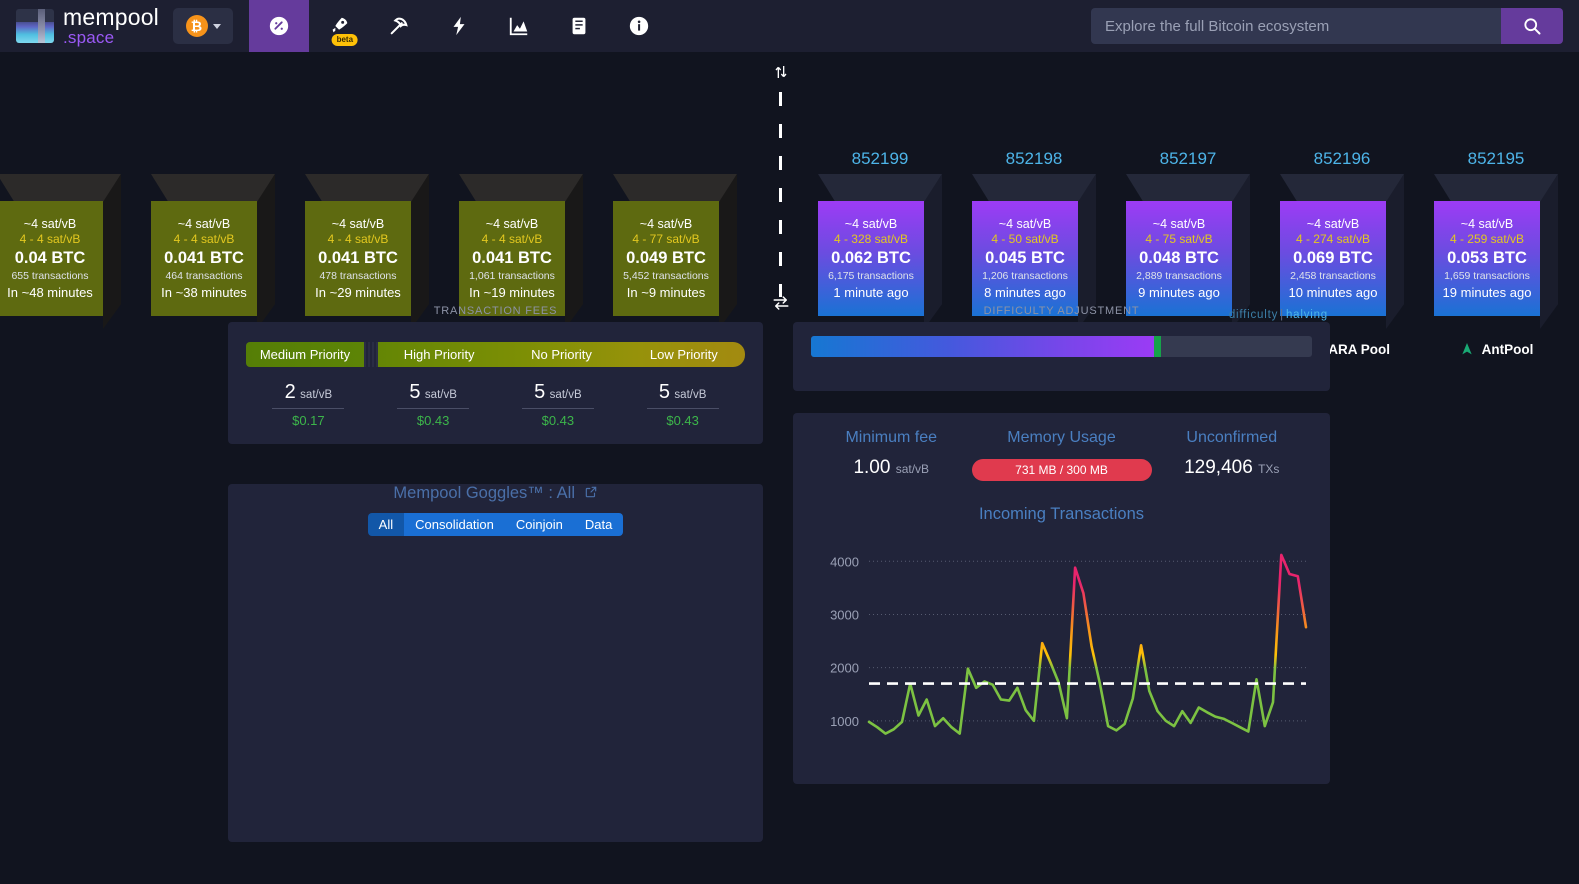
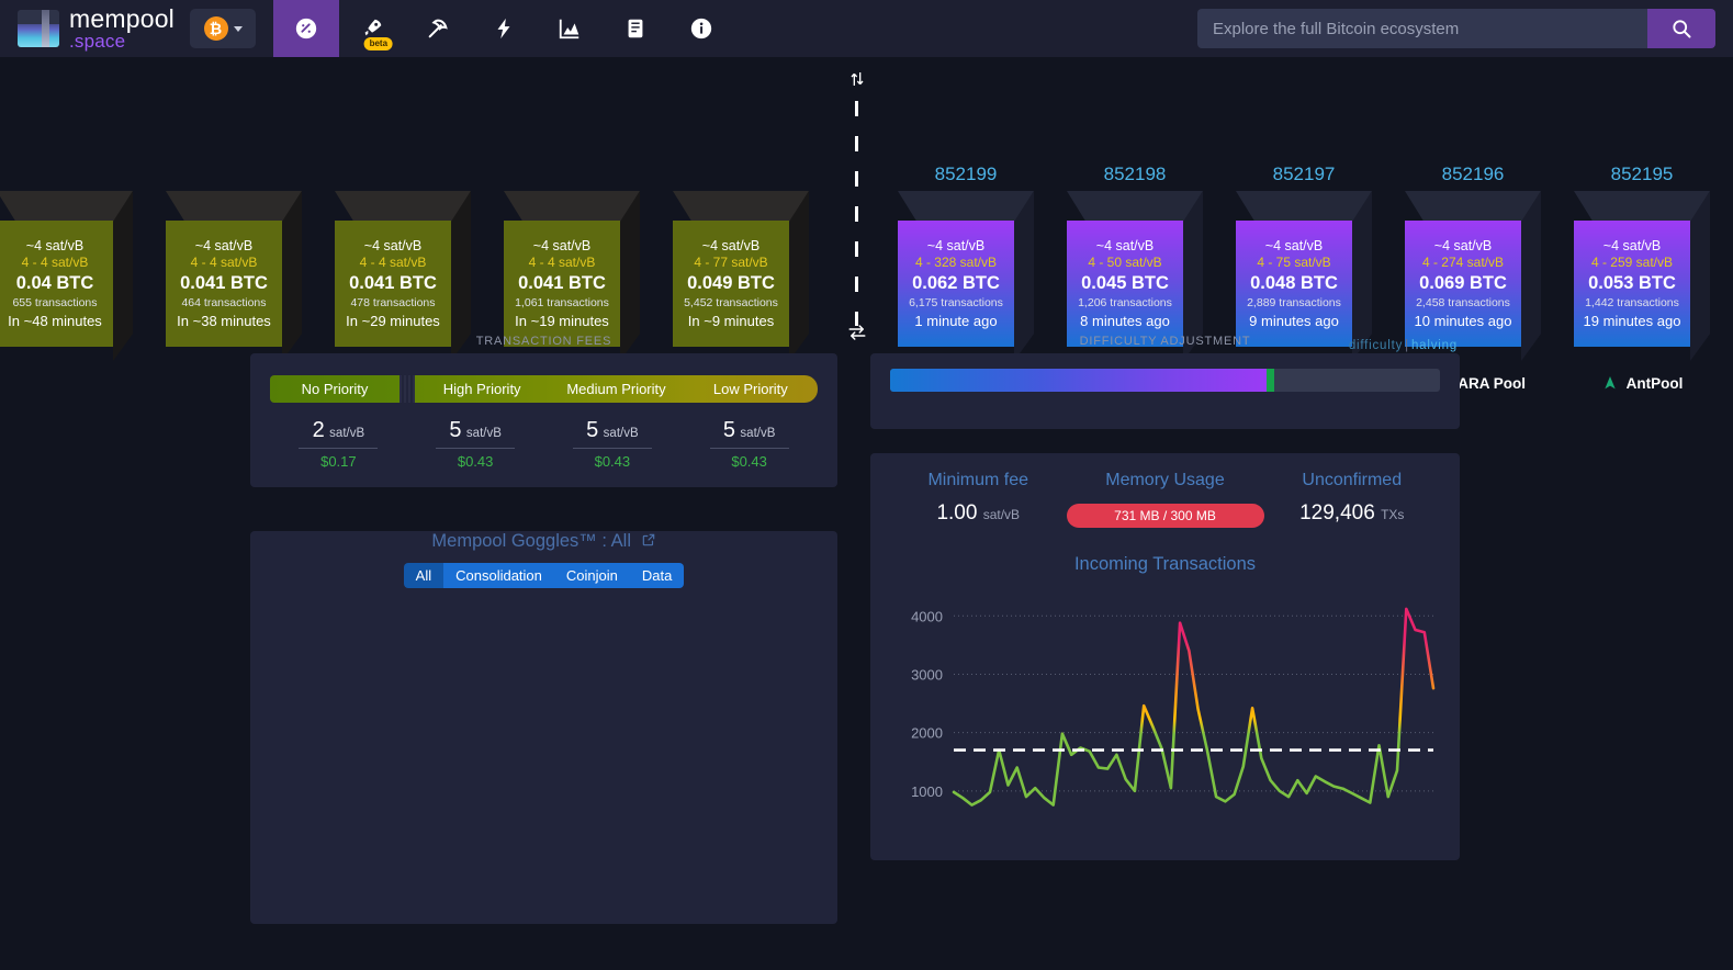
  mempool
  .space
  ₿
  beta
  Explore the full Bitcoin ecosystem
  ~4 sat/vB
  4 - 4 sat/vB
  0.04 BTC
  655 transactions
  In ~48 minutes
  ~4 sat/vB
  4 - 4 sat/vB
  0.041 BTC
  464 transactions
  In ~38 minutes
  ~4 sat/vB
  4 - 4 sat/vB
  0.041 BTC
  478 transactions
  In ~29 minutes
  ~4 sat/vB
  4 - 4 sat/vB
  0.041 BTC
  1,061 transactions
  In ~19 minutes
  ~4 sat/vB
  4 - 77 sat/vB
  0.049 BTC
  5,452 transactions
  In ~9 minutes
  852199
  ~4 sat/vB
  4 - 328 sat/vB
  0.062 BTC
  6,175 transactions
  1 minute ago
  852198
  ~4 sat/vB
  4 - 50 sat/vB
  0.045 BTC
  1,206 transactions
  8 minutes ago
  852197
  ~4 sat/vB
  4 - 75 sat/vB
  0.048 BTC
  2,889 transactions
  9 minutes ago
  852196
  ~4 sat/vB
  4 - 274 sat/vB
  0.069 BTC
  2,458 transactions
  10 minutes ago
  ARA Pool
  852195
  ~4 sat/vB
  4 - 259 sat/vB
  0.053 BTC
- 1,659 transactions
+ 1,442 transactions
  19 minutes ago
  AntPool
  TRANSACTION FEES
- Medium Priority
+ No Priority
  High Priority
- No Priority
+ Medium Priority
  Low Priority
  2 sat/vB
  $0.17
  5 sat/vB
  $0.43
  5 sat/vB
  $0.43
  5 sat/vB
  $0.43
  Mempool Goggles™ : All
  All
  Consolidation
  Coinjoin
  Data
  DIFFICULTY ADJUSTMENT
  difficulty | halving
  Minimum fee
  1.00 sat/vB
  Memory Usage
  731 MB / 300 MB
  Unconfirmed
  129,406 TXs
  Incoming Transactions
  1000
  2000
  3000
  4000
